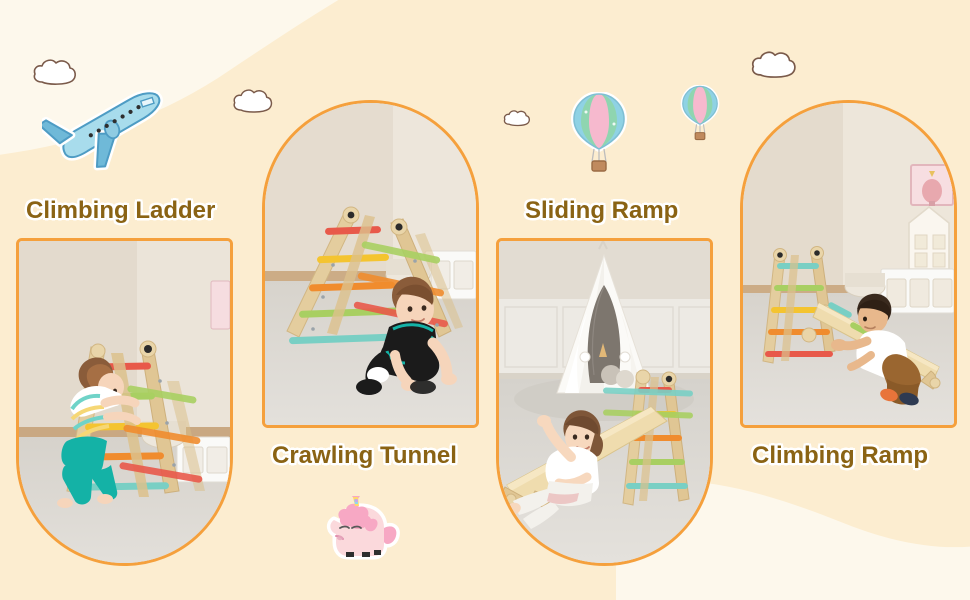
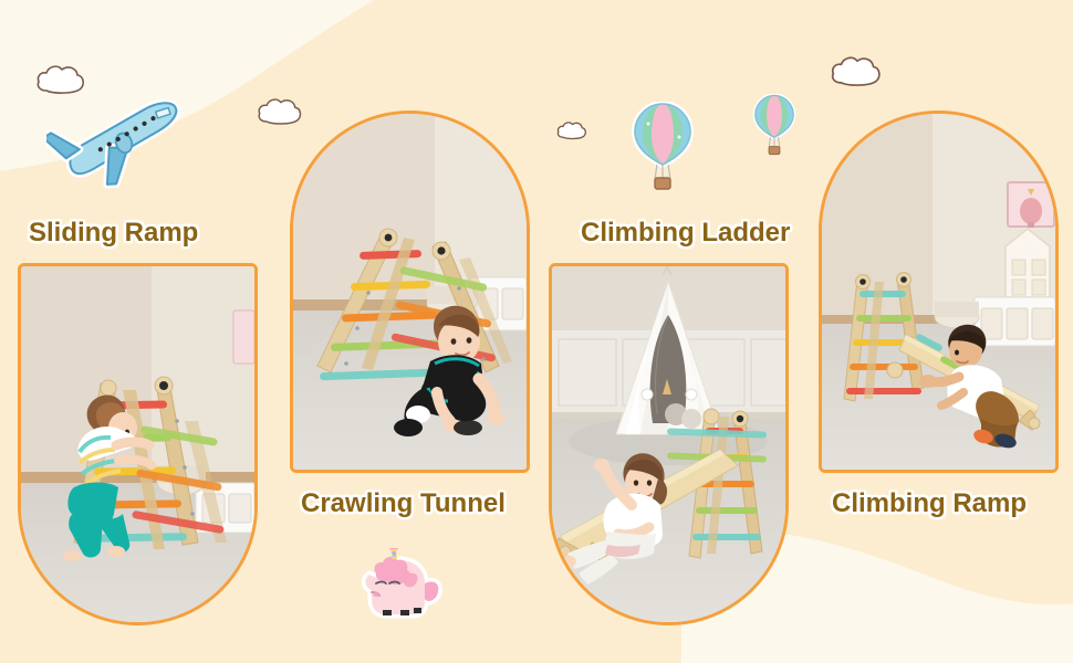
- Climbing Ladder
+ Sliding Ramp
  Crawling Tunnel
- Sliding Ramp
+ Climbing Ladder
  Climbing Ramp
